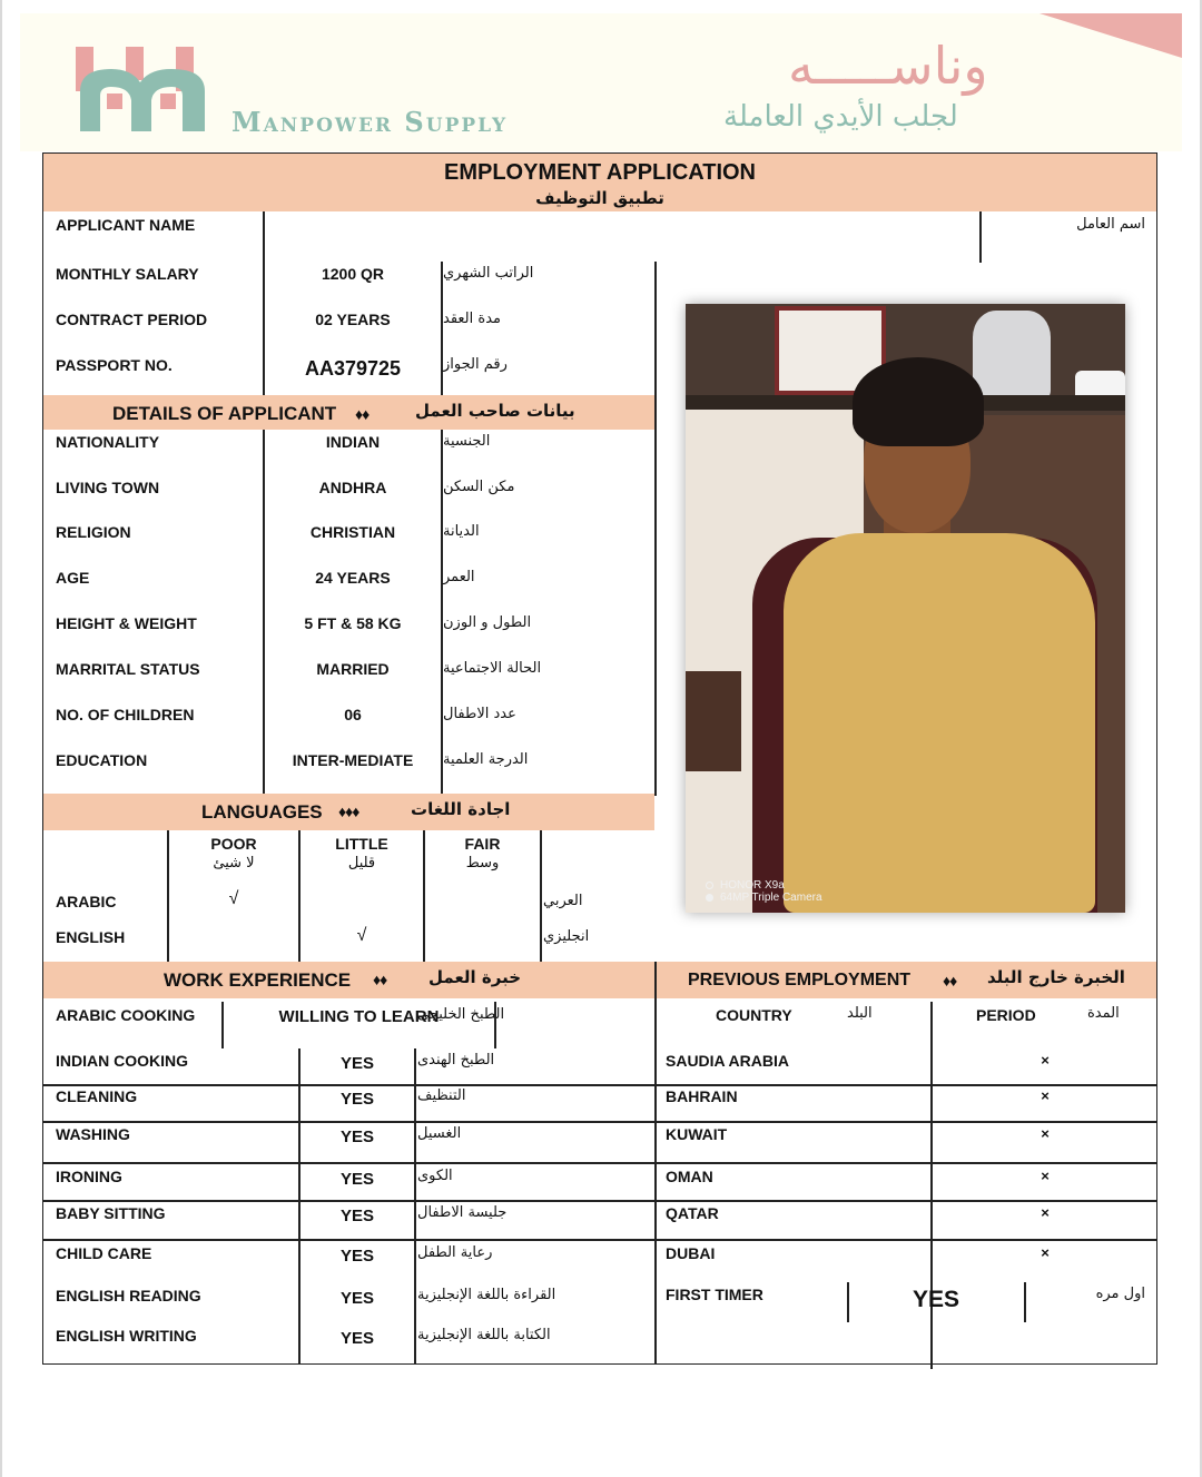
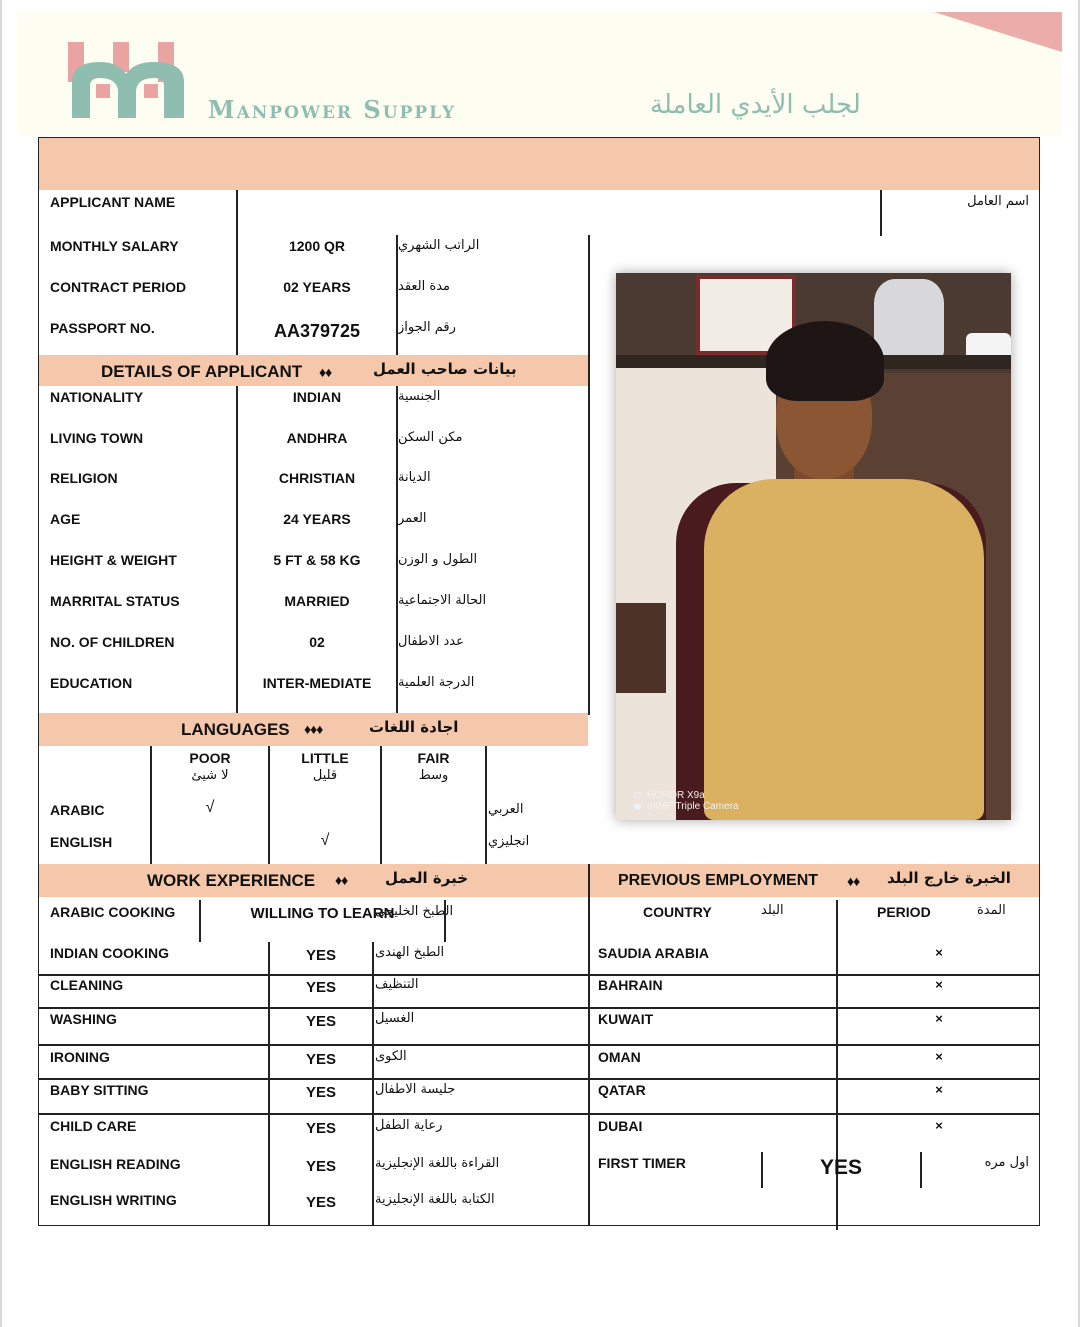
- وناســـــه
  Manpower Supply
  لجلب الأيدي العاملة
- EMPLOYMENT APPLICATION
- تطبيق التوظيف
  APPLICANT NAME
  اسم العامل
  MONTHLY SALARY
  1200 QR
  الراتب الشهري
  CONTRACT PERIOD
  02 YEARS
  مدة العقد
  PASSPORT NO.
  AA379725
  رقم الجواز
  DETAILS OF APPLICANT
  ♦♦
  بيانات صاحب العمل
  NATIONALITY
  INDIAN
  الجنسية
  LIVING TOWN
  ANDHRA
  مكن السكن
  RELIGION
  CHRISTIAN
  الديانة
  AGE
  24 YEARS
  العمر
  HEIGHT & WEIGHT
  5 FT & 58 KG
  الطول و الوزن
  MARRITAL STATUS
  MARRIED
  الحالة الاجتماعية
  NO. OF CHILDREN
- 06
+ 02
  عدد الاطفال
  EDUCATION
  INTER-MEDIATE
  الدرجة العلمية
  LANGUAGES
  ♦♦♦
  اجادة اللغات
  POOR
  لا شيئ
  LITTLE
  قليل
  FAIR
  وسط
  ARABIC
  √
  العربي
  ENGLISH
  √
  انجليزي
  WORK EXPERIENCE
  ♦♦
  خبرة العمل
  PREVIOUS EMPLOYMENT
  ♦♦
  الخبرة خارج البلد
  ARABIC COOKING
  WILLING TO LEARN
  الطبخ الخليجى
  INDIAN COOKING
  YES
  الطبخ الهندى
  CLEANING
  YES
  التنظيف
  WASHING
  YES
  الغسيل
  IRONING
  YES
  الكوى
  BABY SITTING
  YES
  جليسة الاطفال
  CHILD CARE
  YES
  رعاية الطفل
  ENGLISH READING
  YES
  القراءة باللغة الإنجليزية
  ENGLISH WRITING
  YES
  الكتابة باللغة الإنجليزية
  COUNTRY
  البلد
  PERIOD
  المدة
  SAUDIA ARABIA
  ×
  BAHRAIN
  ×
  KUWAIT
  ×
  OMAN
  ×
  QATAR
  ×
  DUBAI
  ×
  FIRST TIMER
  YES
  اول مره
  HONOR X9a
  64MP Triple Camera
